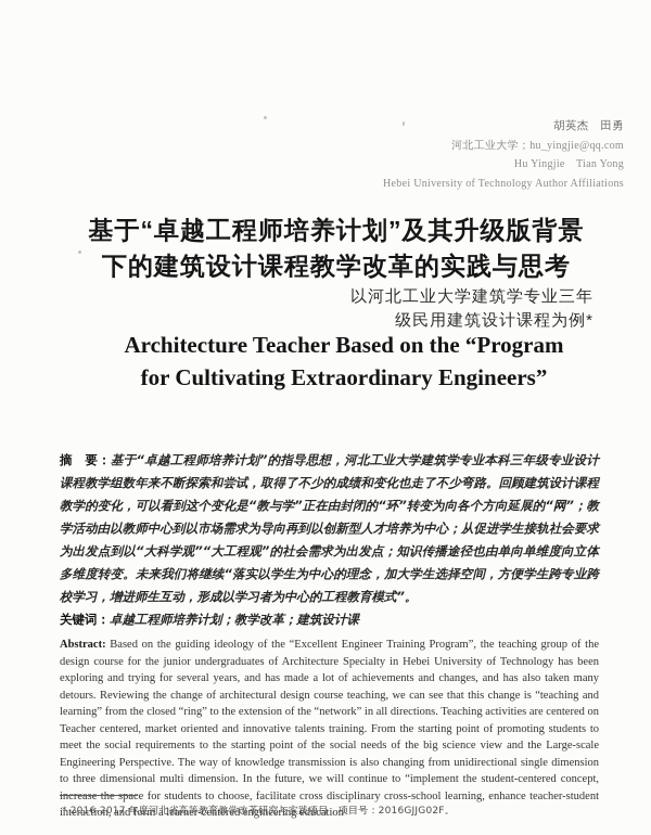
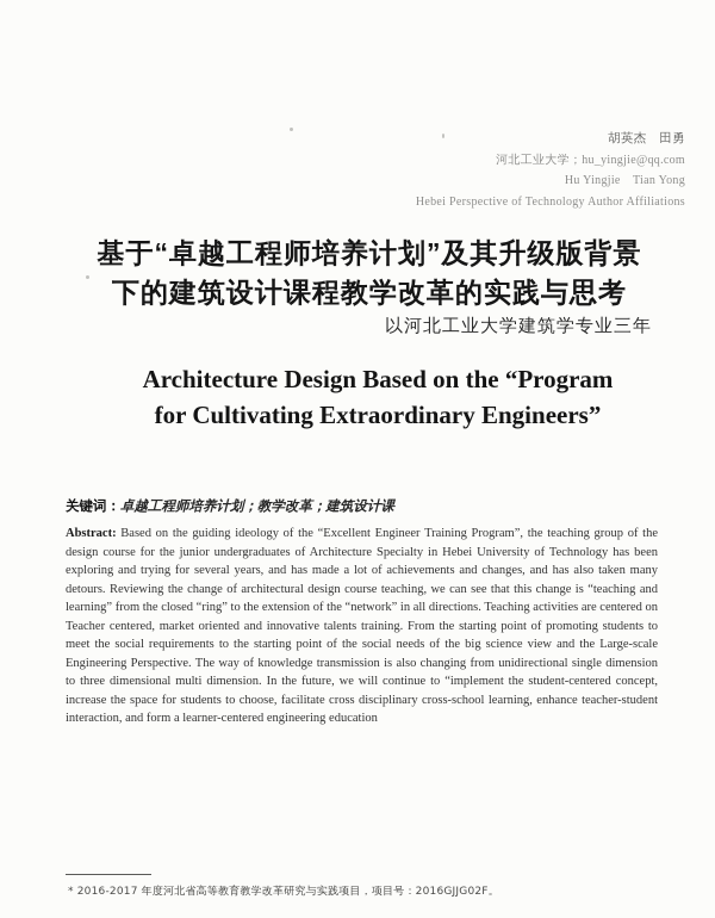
  胡英杰 田勇
  河北工业大学；hu_yingjie@qq.com
  Hu Yingjie Tian Yong
- Hebei University of Technology Author Affiliations
+ Hebei Perspective of Technology Author Affiliations
  基于“卓越工程师培养计划”及其升级版背景
  下的建筑设计课程教学改革的实践与思考
  以河北工业大学建筑学专业三年
- 级民用建筑设计课程为例*
- Architecture Teacher Based on the “Program
+ Architecture Design Based on the “Program
  for Cultivating Extraordinary Engineers”
- 摘 要：基于“卓越工程师培养计划”的指导思想，河北工业大学建筑学专业本科三年级专业设计课程教学组数年来不断探索和尝试，取得了不少的成绩和变化也走了不少弯路。回顾建筑设计课程教学的变化，可以看到这个变化是“教与学”正在由封闭的“环”转变为向各个方向延展的“网”；教学活动由以教师中心到以市场需求为导向再到以创新型人才培养为中心；从促进学生接轨社会要求为出发点到以“大科学观”“大工程观”的社会需求为出发点；知识传播途径也由单向单维度向立体多维度转变。未来我们将继续“落实以学生为中心的理念，加大学生选择空间，方便学生跨专业跨校学习，增进师生互动，形成以学习者为中心的工程教育模式”。
  关键词：卓越工程师培养计划；教学改革；建筑设计课
  Abstract: Based on the guiding ideology of the “Excellent Engineer Training Program”, the teaching group of the design course for the junior undergraduates of Architecture Specialty in Hebei University of Technology has been exploring and trying for several years, and has made a lot of achievements and changes, and has also taken many detours. Reviewing the change of architectural design course teaching, we can see that this change is “teaching and learning” from the closed “ring” to the extension of the “network” in all directions. Teaching activities are centered on Teacher centered, market oriented and innovative talents training. From the starting point of promoting students to meet the social requirements to the starting point of the social needs of the big science view and the Large-scale Engineering Perspective. The way of knowledge transmission is also changing from unidirectional single dimension to three dimensional multi dimension. In the future, we will continue to “implement the student-centered concept, increase the space for students to choose, facilitate cross disciplinary cross-school learning, enhance teacher-student interaction, and form a learner-centered engineering education
  * 2016-2017 年度河北省高等教育教学改革研究与实践项目，项目号：2016GJJG02F。
